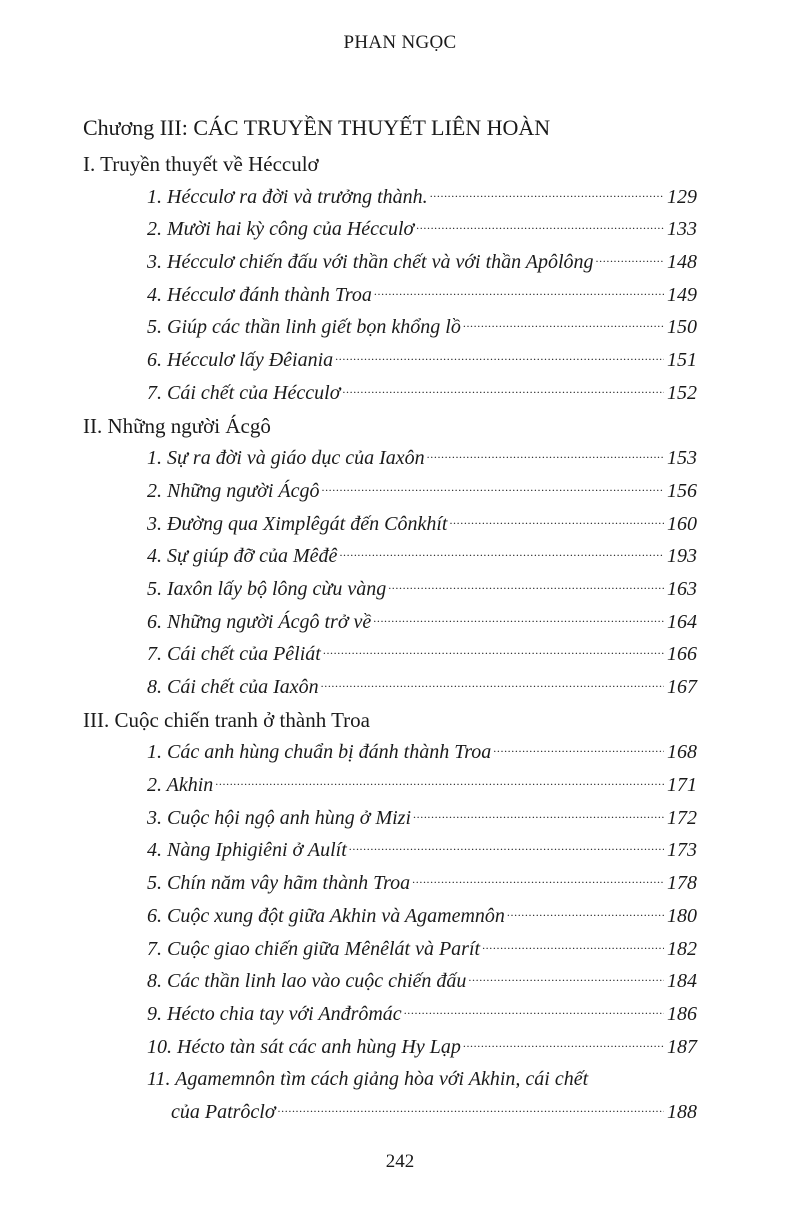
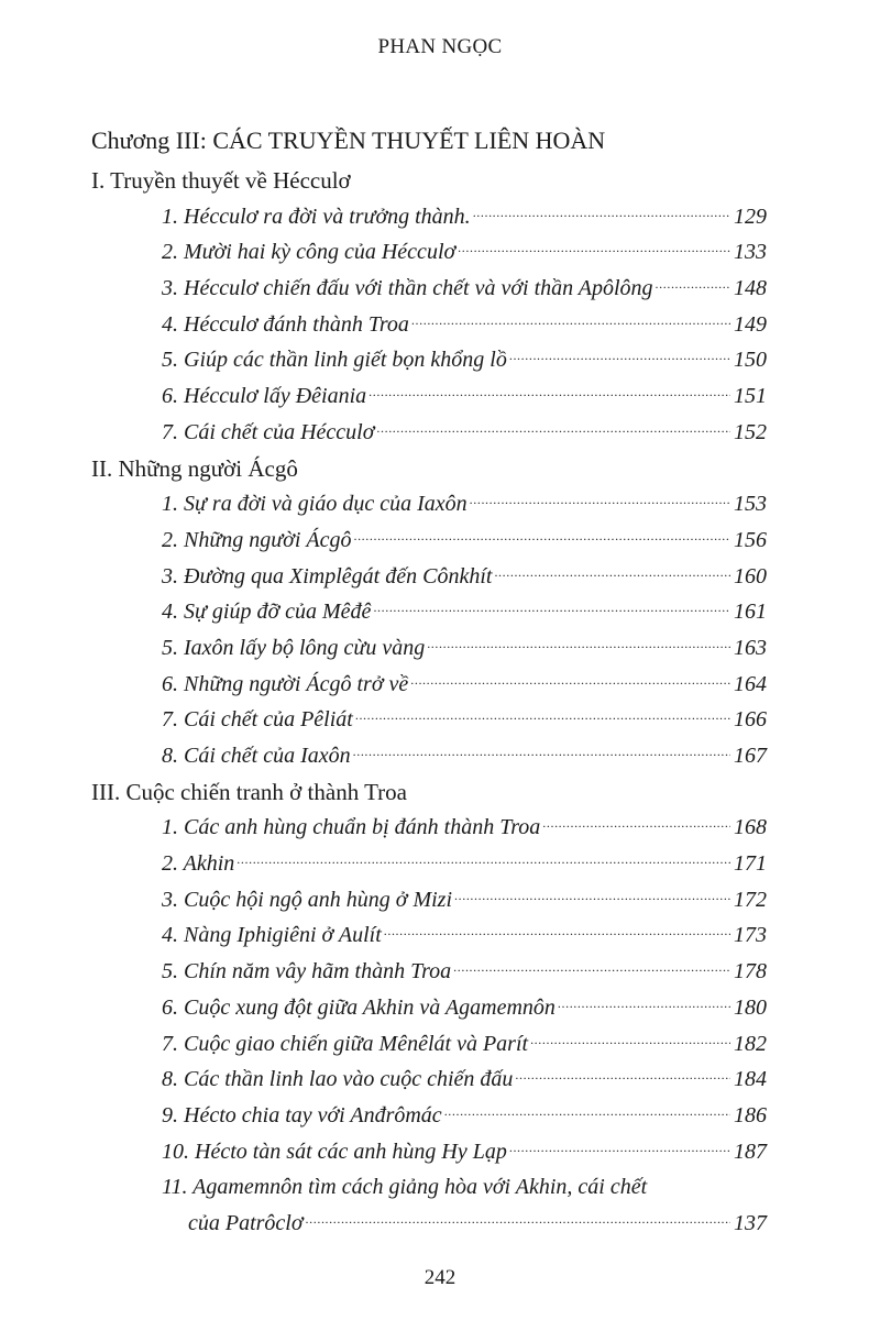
  PHAN NGỌC
  Chương III: CÁC TRUYỀN THUYẾT LIÊN HOÀN
  I. Truyền thuyết về Hécculơ
  1. Hécculơ ra đời và trưởng thành.
  129
  2. Mười hai kỳ công của Hécculơ
  133
  3. Hécculơ chiến đấu với thần chết và với thần Apôlông
  148
  4. Hécculơ đánh thành Troa
  149
  5. Giúp các thần linh giết bọn khổng lồ
  150
  6. Hécculơ lấy Đêiania
  151
  7. Cái chết của Hécculơ
  152
  II. Những người Ácgô
  1. Sự ra đời và giáo dục của Iaxôn
  153
  2. Những người Ácgô
  156
  3. Đường qua Ximplêgát đến Cônkhít
  160
  4. Sự giúp đỡ của Mêđê
- 193
+ 161
  5. Iaxôn lấy bộ lông cừu vàng
  163
  6. Những người Ácgô trở về
  164
  7. Cái chết của Pêliát
  166
  8. Cái chết của Iaxôn
  167
  III. Cuộc chiến tranh ở thành Troa
  1. Các anh hùng chuẩn bị đánh thành Troa
  168
  2. Akhin
  171
  3. Cuộc hội ngộ anh hùng ở Mizi
  172
  4. Nàng Iphigiêni ở Aulít
  173
  5. Chín năm vây hãm thành Troa
  178
  6. Cuộc xung đột giữa Akhin và Agamemnôn
  180
  7. Cuộc giao chiến giữa Mênêlát và Parít
  182
  8. Các thần linh lao vào cuộc chiến đấu
  184
  9. Hécto chia tay với Anđrômác
  186
  10. Hécto tàn sát các anh hùng Hy Lạp
  187
  11. Agamemnôn tìm cách giảng hòa với Akhin, cái chết
  của Patrôclơ
- 188
+ 137
  242
